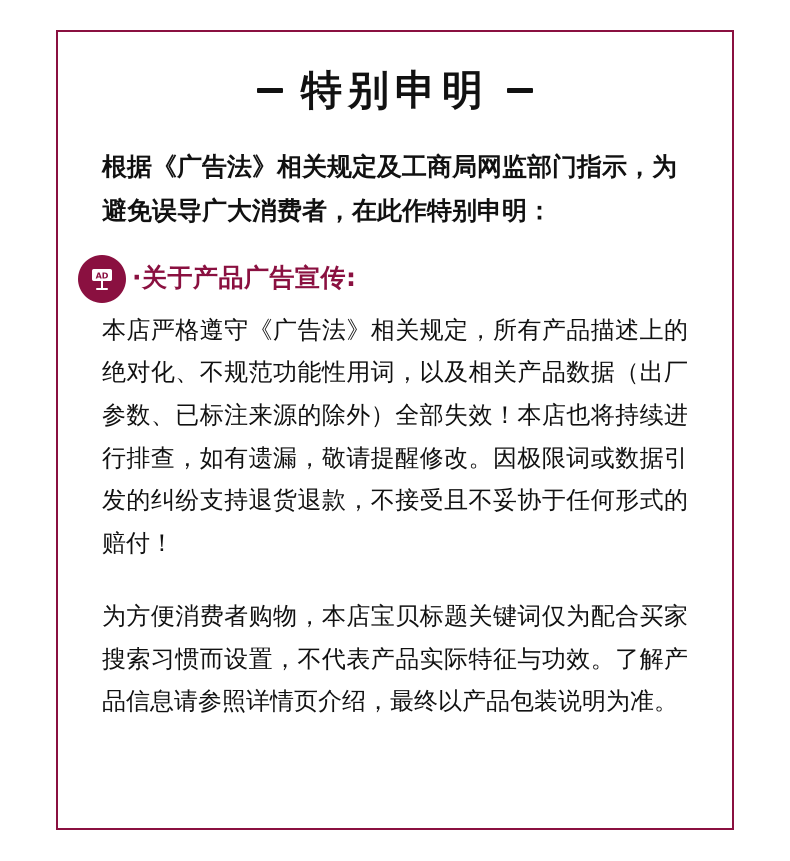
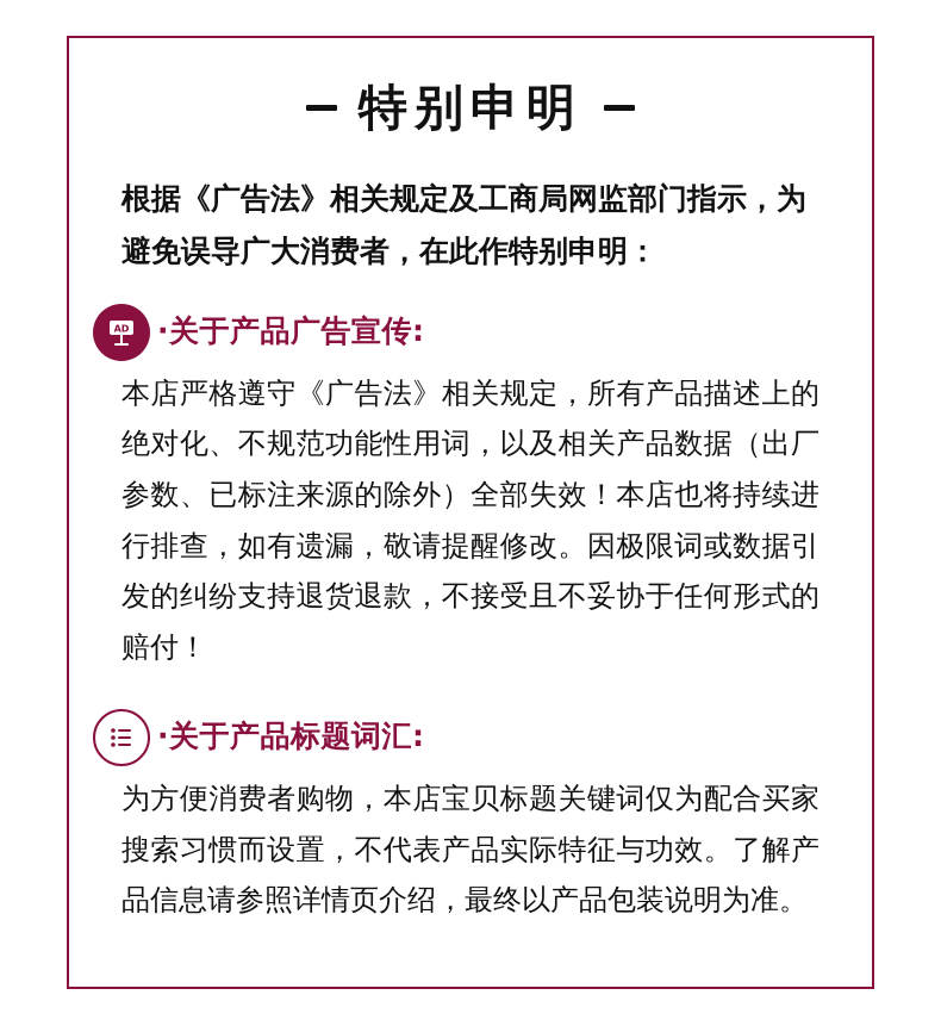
  特别申明
  根据《广告法》相关规定及工商局网监部门指示，为避免误导广大消费者，在此作特别申明：
  AD
  ·关于产品广告宣传:
  本店严格遵守《广告法》相关规定，所有产品描述上的绝对化、不规范功能性用词，以及相关产品数据（出厂参数、已标注来源的除外）全部失效！本店也将持续进行排查，如有遗漏，敬请提醒修改。因极限词或数据引发的纠纷支持退货退款，不接受且不妥协于任何形式的赔付！
+ ·关于产品标题词汇:
  为方便消费者购物，本店宝贝标题关键词仅为配合买家搜索习惯而设置，不代表产品实际特征与功效。了解产品信息请参照详情页介绍，最终以产品包装说明为准。
